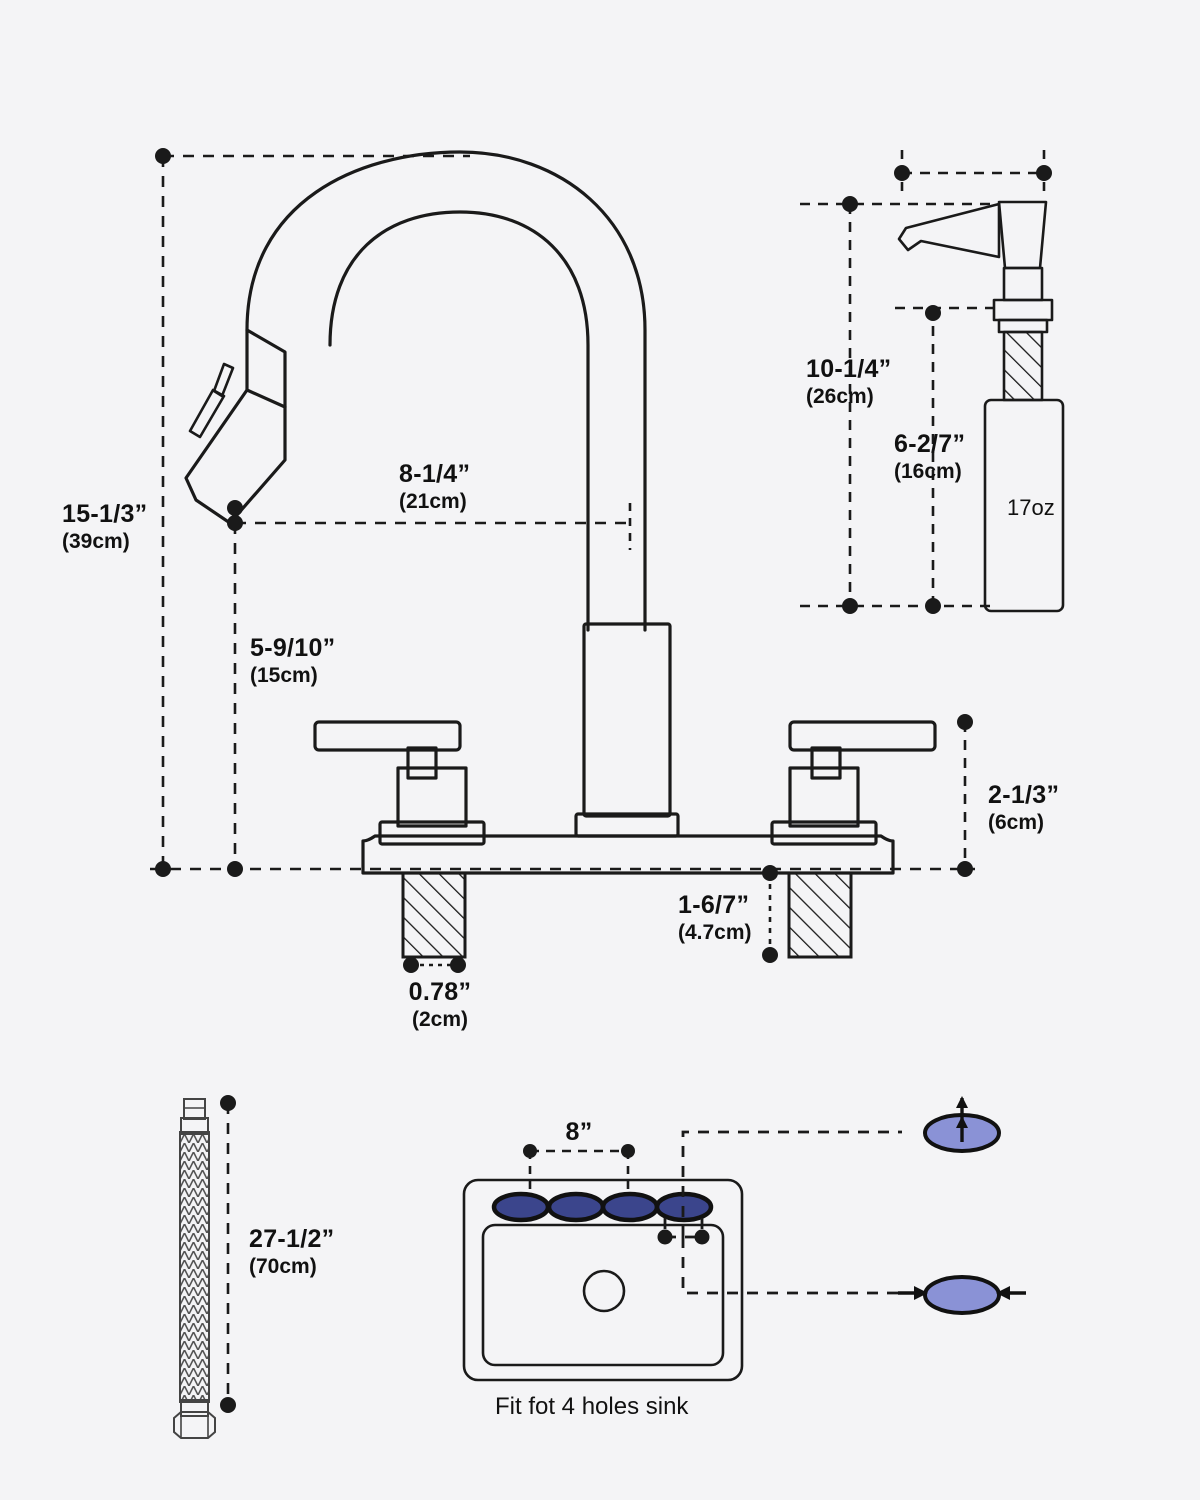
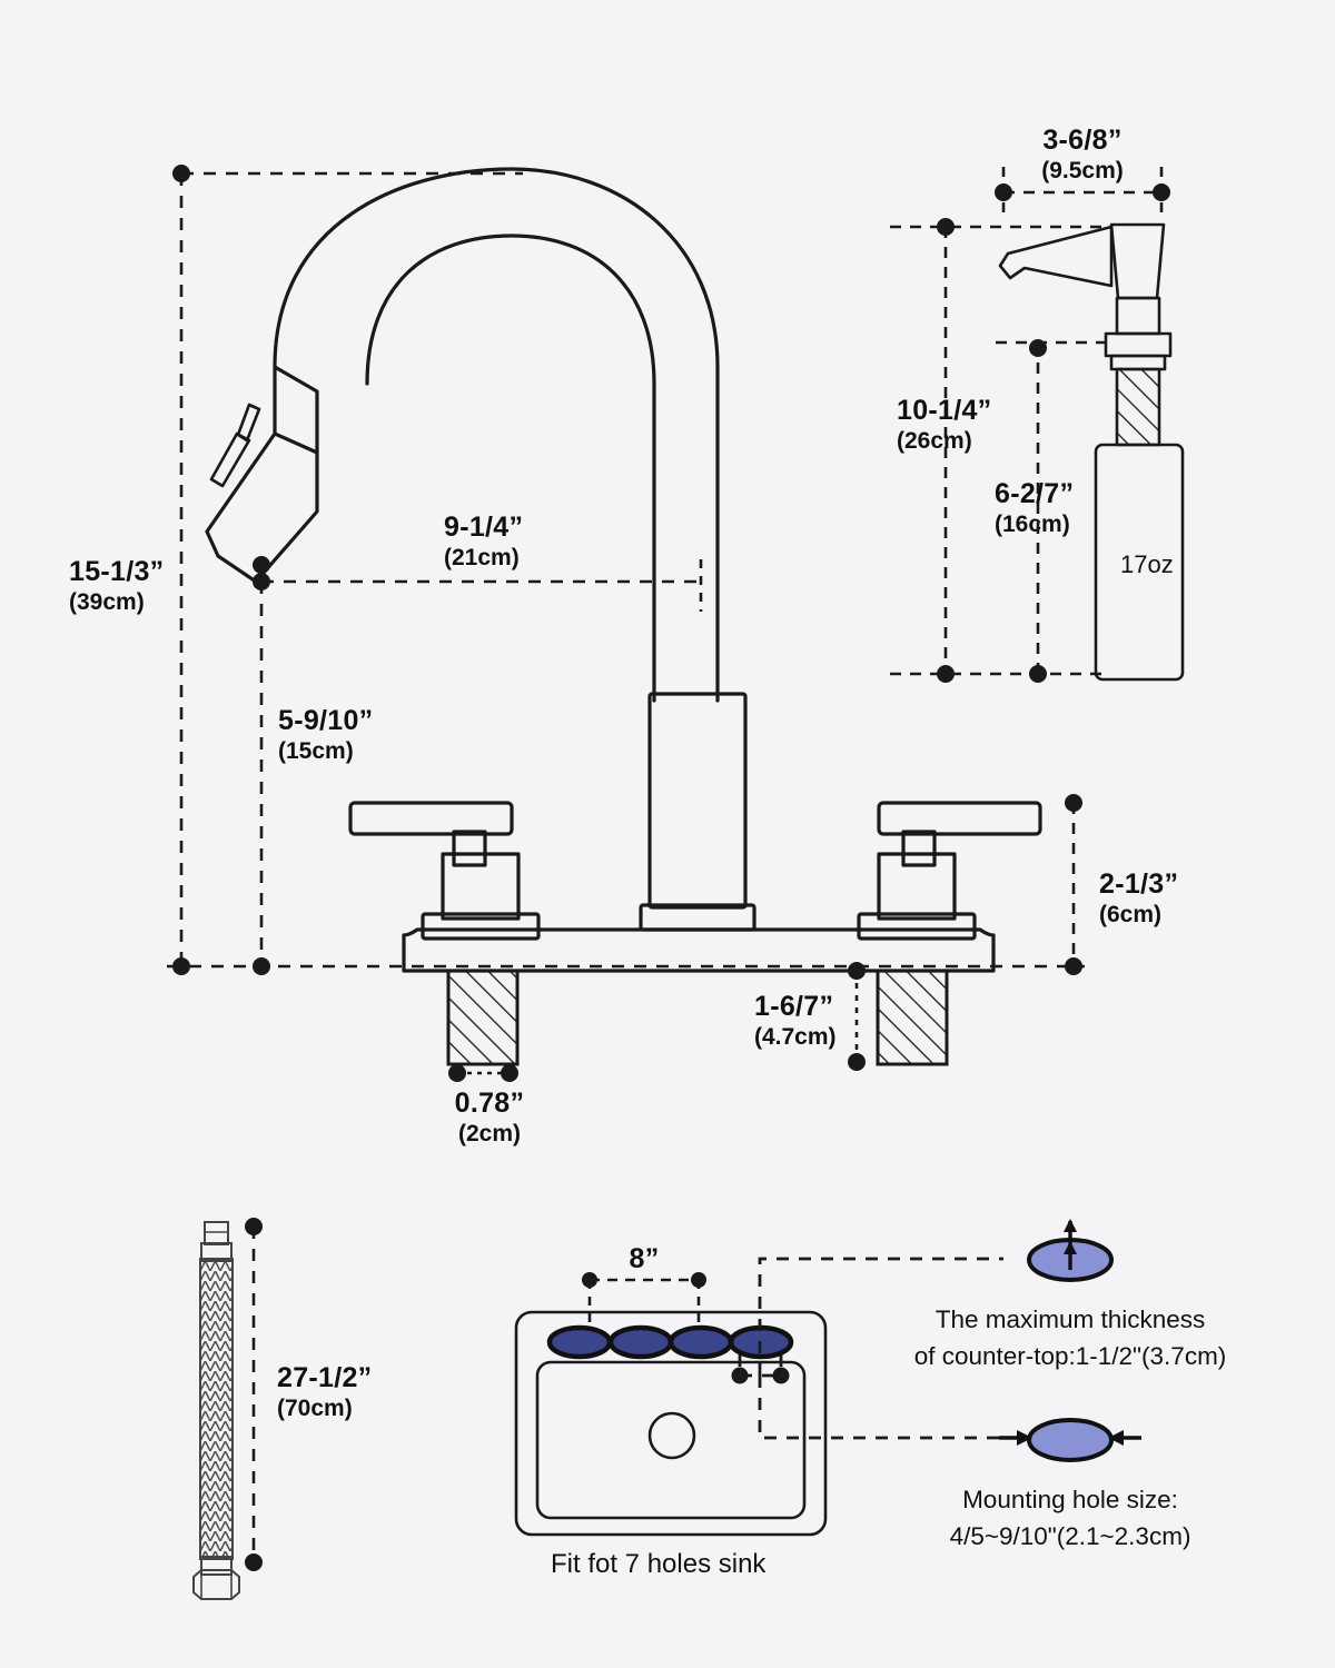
  15-1/3”
  (39cm)
- 8-1/4”
+ 9-1/4”
  (21cm)
  5-9/10”
  (15cm)
  2-1/3”
  (6cm)
  1-6/7”
  (4.7cm)
  0.78”
  (2cm)
+ 3-6/8”
+ (9.5cm)
  10-1/4”
  (26cm)
  6-2/7”
  (16cm)
  17oz
  27-1/2”
  (70cm)
  8”
- Fit fot 4 holes sink
+ Fit fot 7 holes sink
+ The maximum thickness
+ of counter-top:1-1/2"(3.7cm)
+ Mounting hole size:
+ 4/5~9/10"(2.1~2.3cm)
